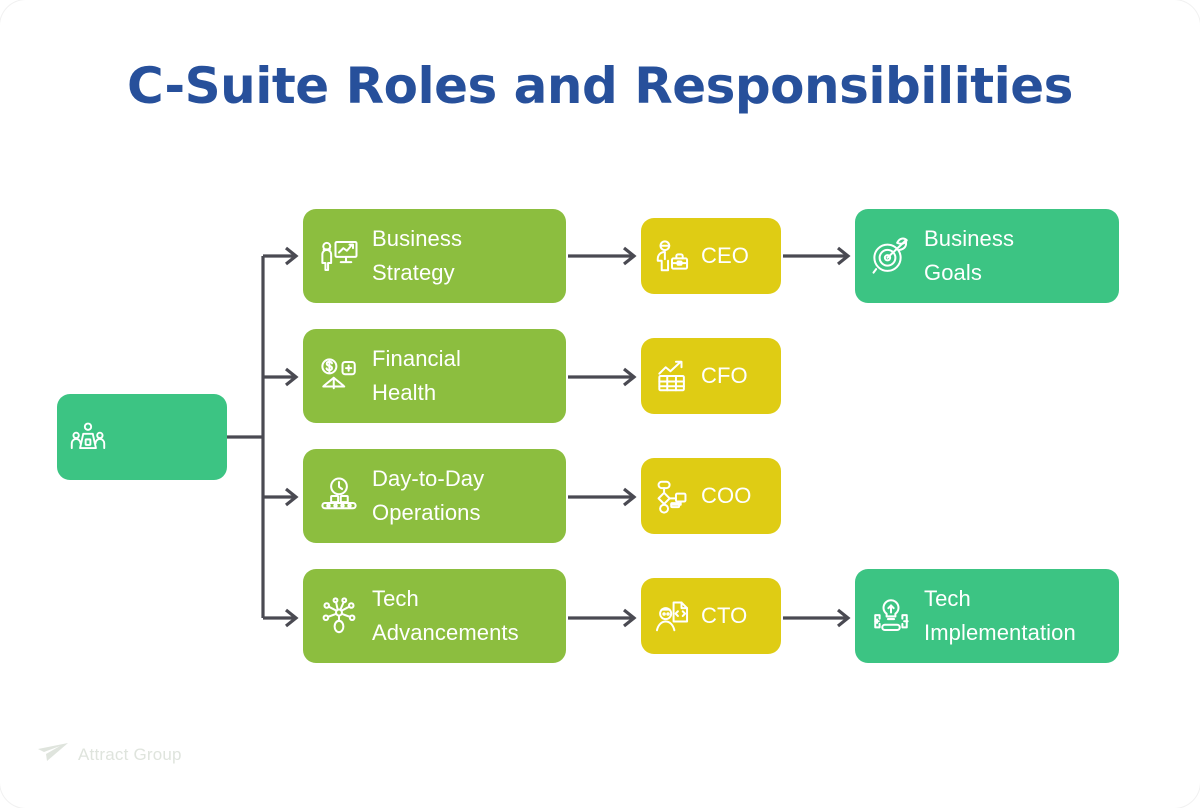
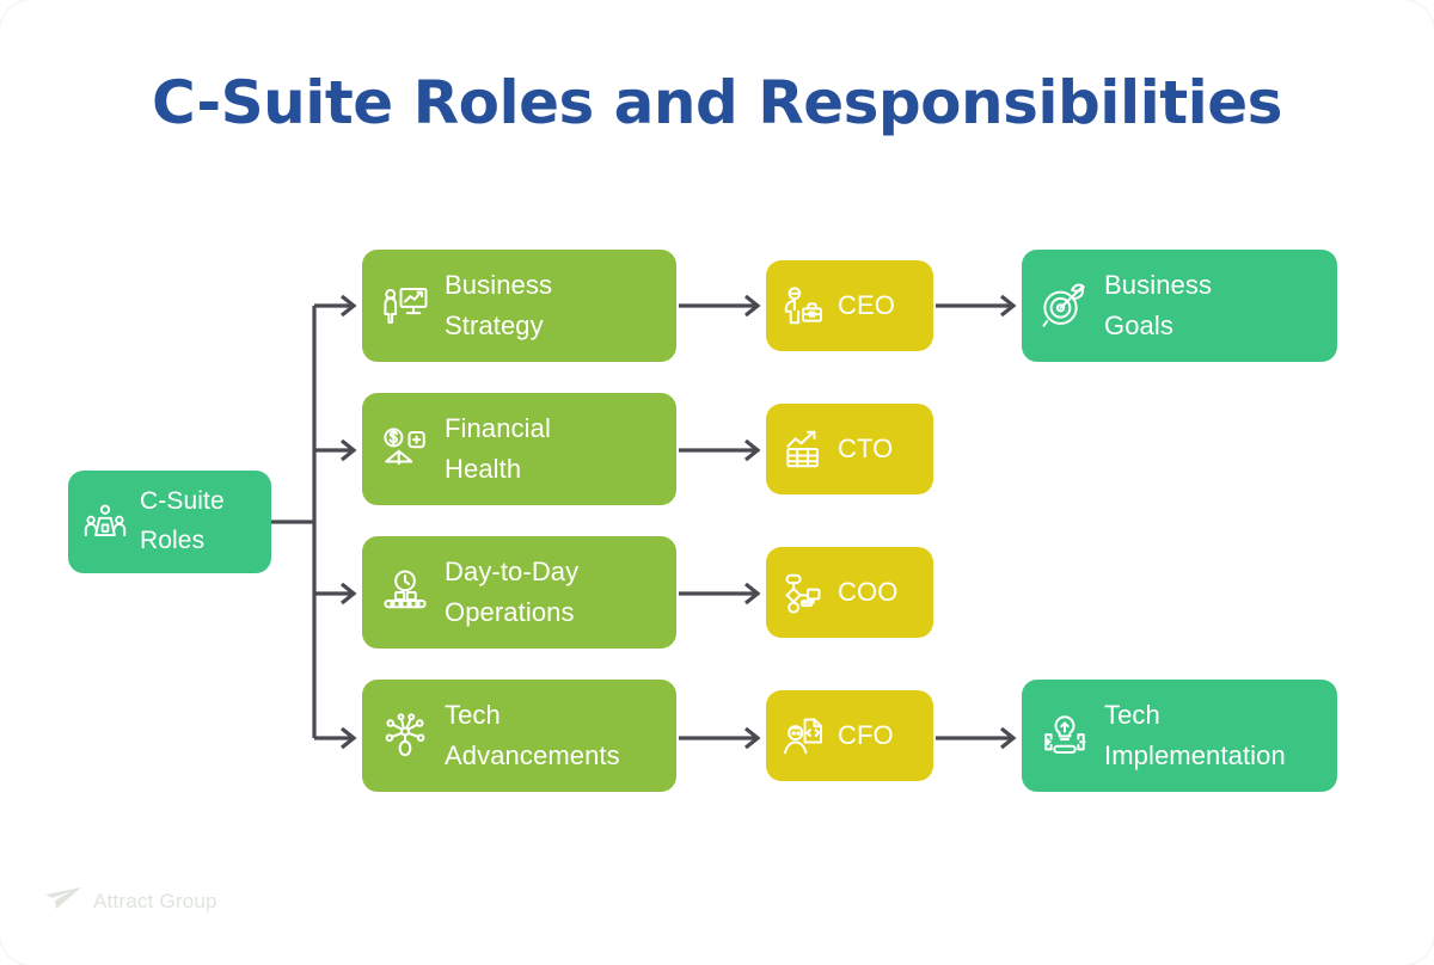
  C-Suite Roles and Responsibilities
+ C-Suite
+ Roles
  Business
  Strategy
  Financial
  Health
  Day-to-Day
  Operations
  Tech
  Advancements
  CEO
- CFO
+ CTO
  COO
- CTO
+ CFO
  Business
  Goals
  Tech
  Implementation
  Attract Group
